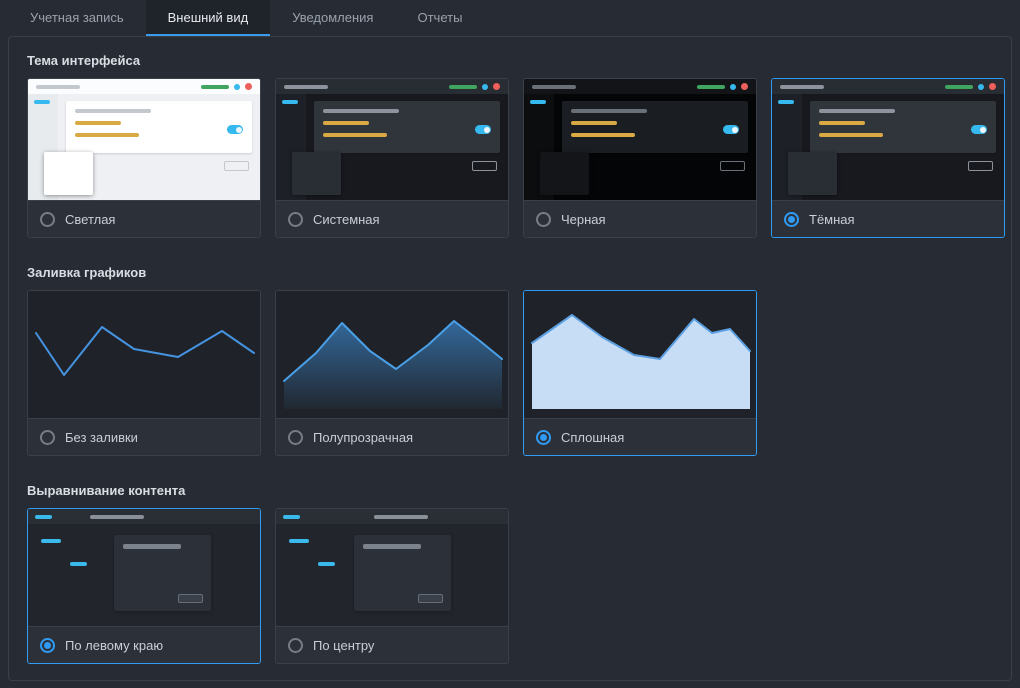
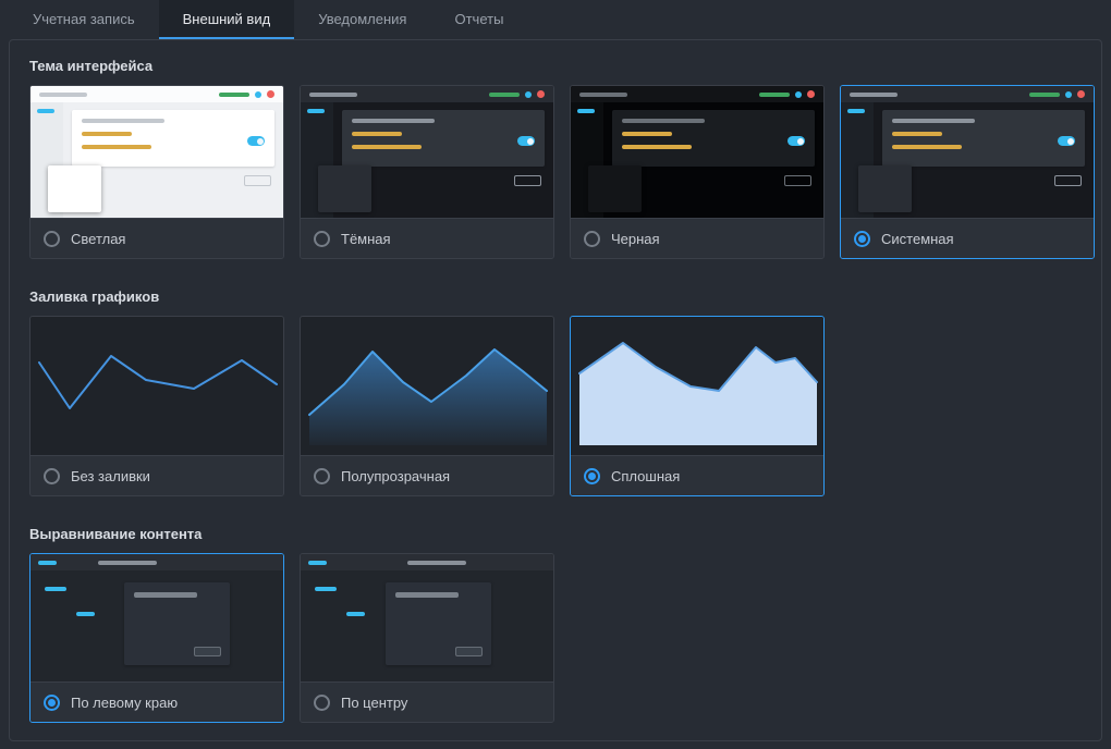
  Учетная запись
  Внешний вид
  Уведомления
  Отчеты
  Тема интерфейса
  Светлая
- Системная
+ Тёмная
  Черная
- Тёмная
+ Системная
  Заливка графиков
  Без заливки
  Полупрозрачная
  Сплошная
  Выравнивание контента
  По левому краю
  По центру
